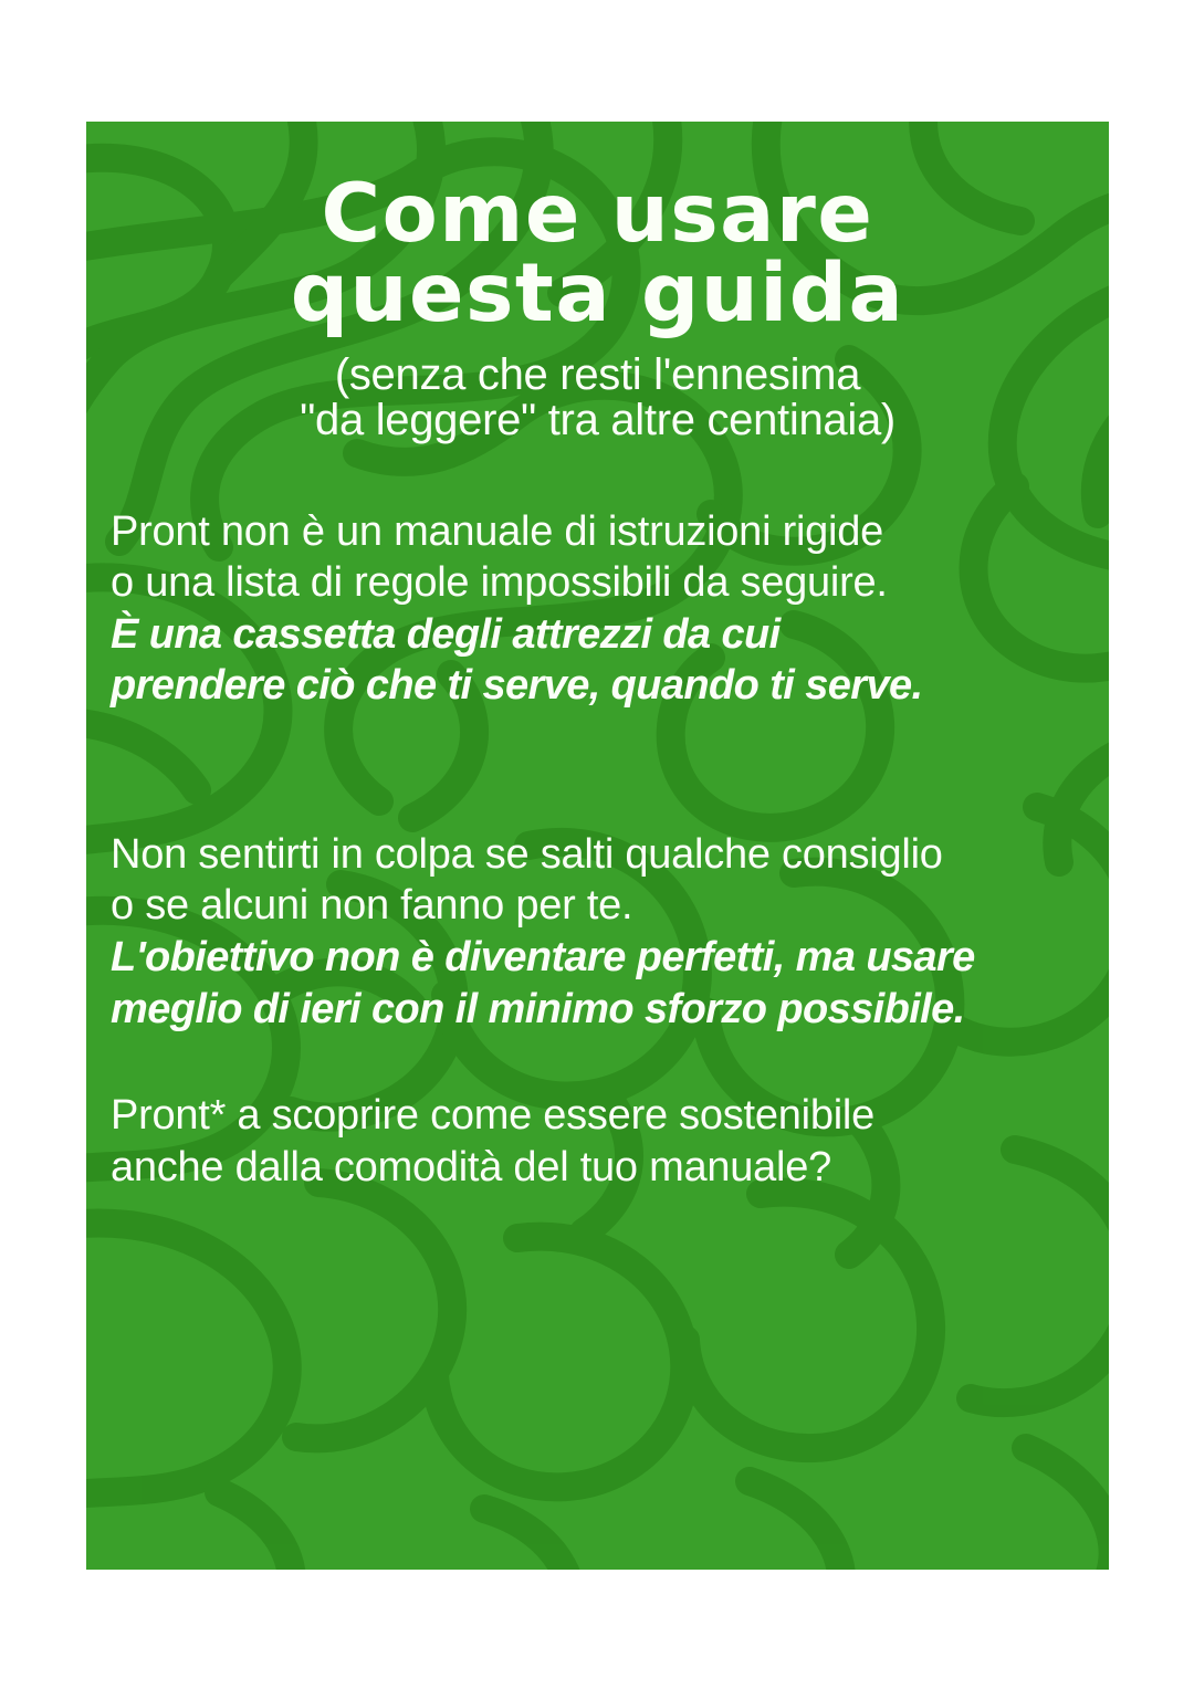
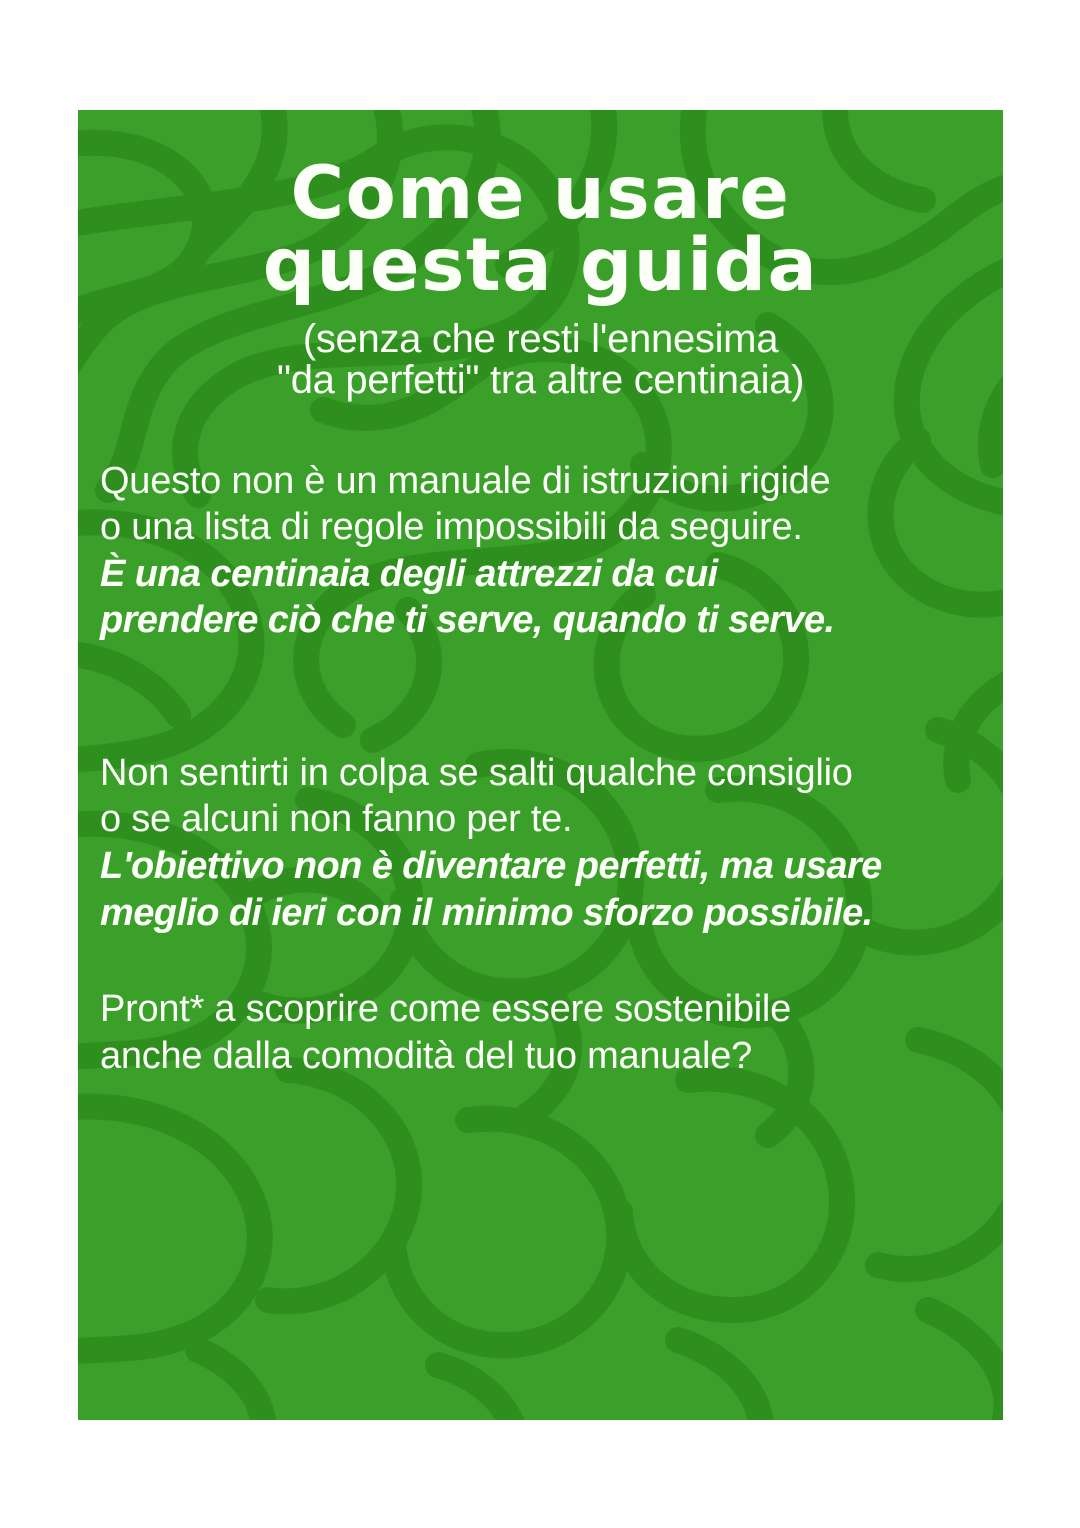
  Come usare
  questa guida
  (senza che resti l'ennesima
- "da leggere" tra altre centinaia)
+ "da perfetti" tra altre centinaia)
- Pront non è un manuale di istruzioni rigide
+ Questo non è un manuale di istruzioni rigide
  o una lista di regole impossibili da seguire.
- È una cassetta degli attrezzi da cui
+ È una centinaia degli attrezzi da cui
  prendere ciò che ti serve, quando ti serve.
  Non sentirti in colpa se salti qualche consiglio
  o se alcuni non fanno per te.
  L'obiettivo non è diventare perfetti, ma usare
  meglio di ieri con il minimo sforzo possibile.
  Pront* a scoprire come essere sostenibile
  anche dalla comodità del tuo manuale?
